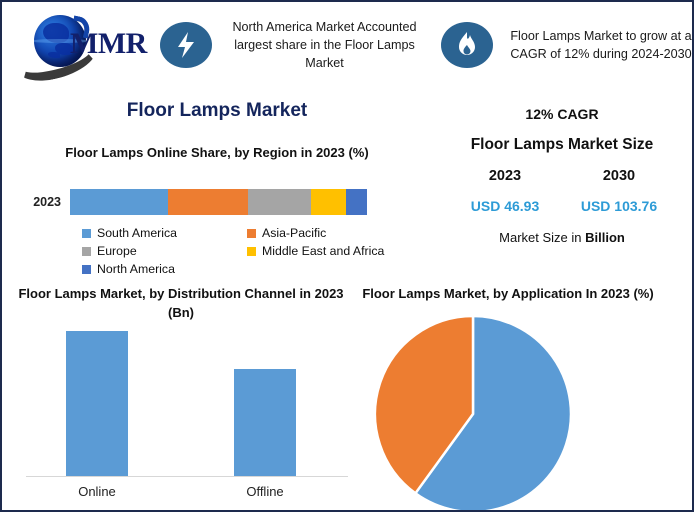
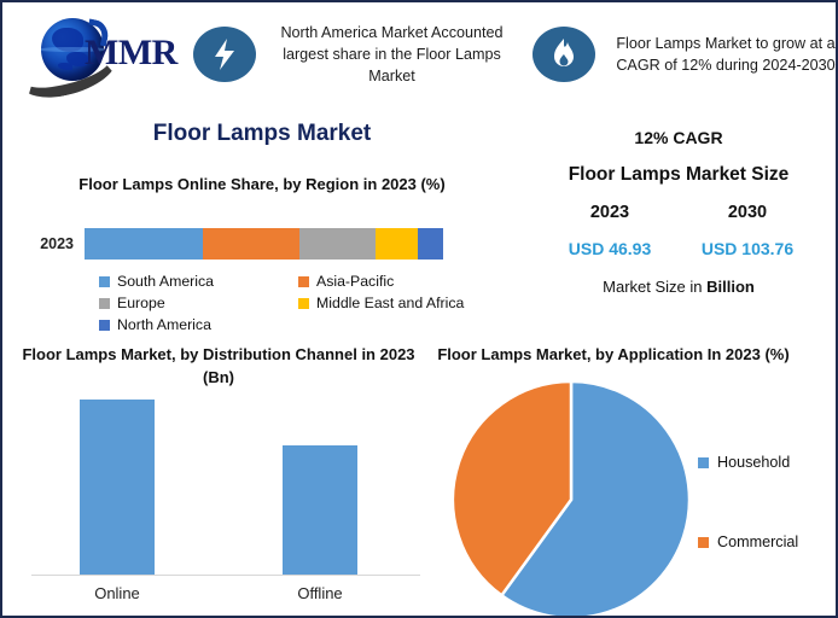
  MMR
  North America Market Accounted largest share in the Floor Lamps Market
  Floor Lamps Market to grow at a CAGR of 12% during 2024-2030
  Floor Lamps Market
  Floor Lamps Online Share, by Region in 2023 (%)
  2023
  South America
  Asia-Pacific
  Europe
  Middle East and Africa
  North America
  12% CAGR
  Floor Lamps Market Size
  2023
  2030
  USD 46.93
  USD 103.76
  Market Size in Billion
  Floor Lamps Market, by Distribution Channel in 2023 (Bn)
  Online
  Offline
  Floor Lamps Market, by Application In 2023 (%)
+ Household
+ Commercial
